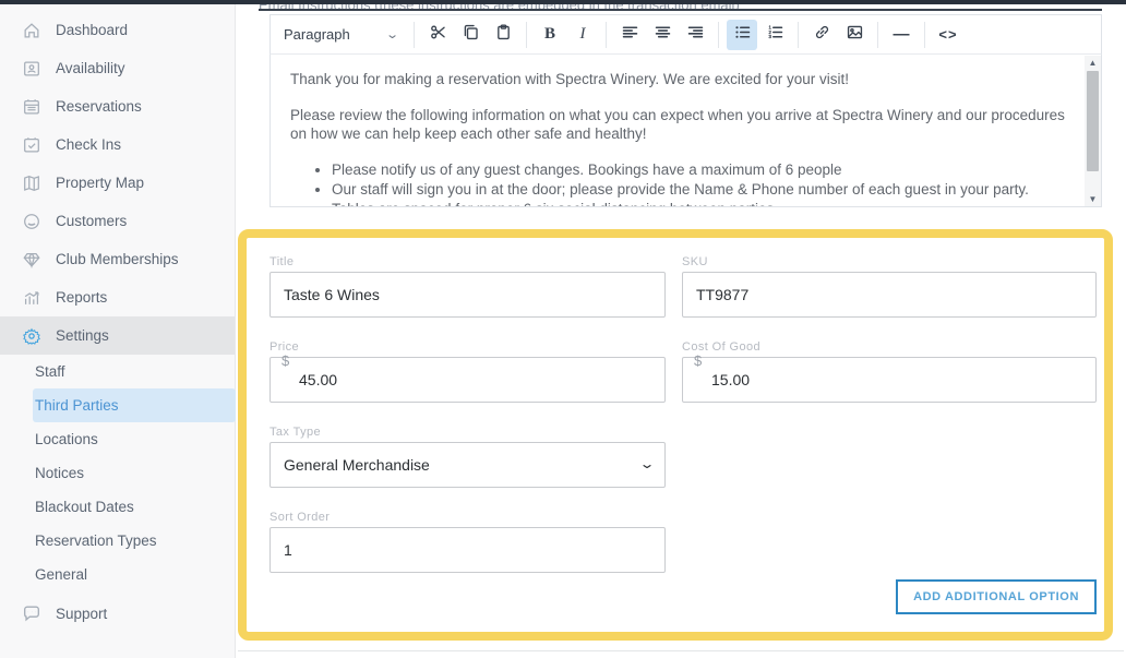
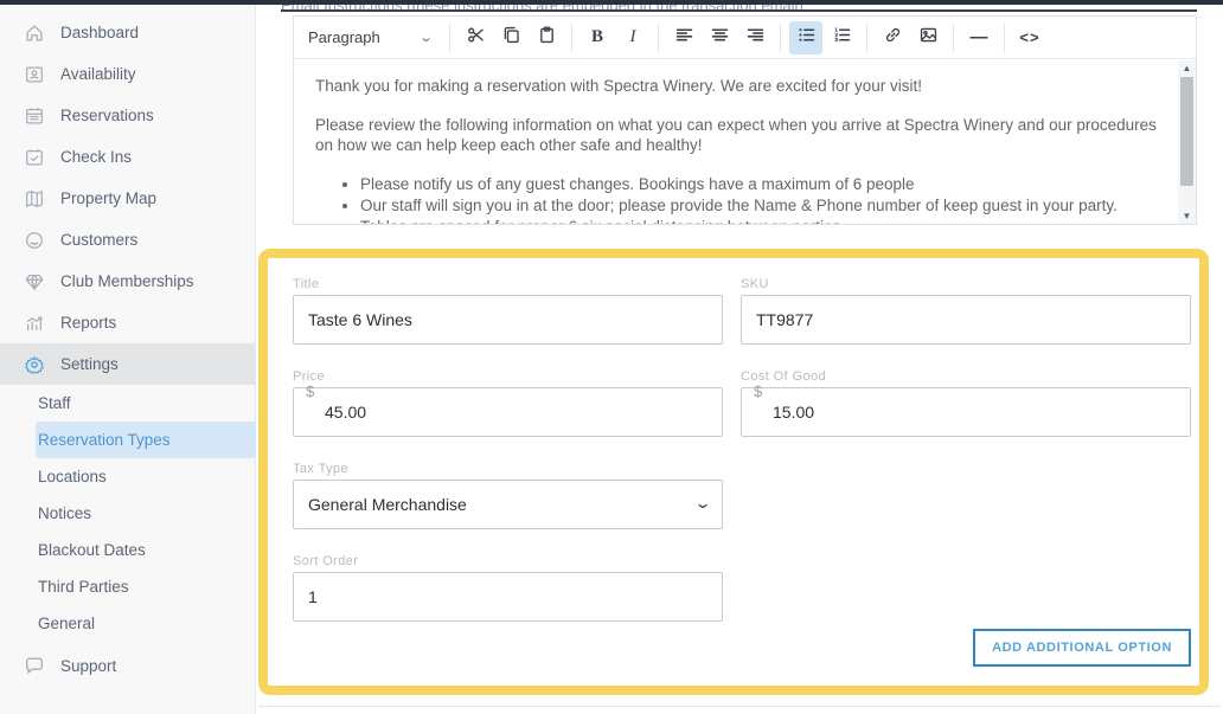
  Email Instructions (these instructions are embedded in the transaction email)
  Dashboard
  Availability
  Reservations
  Check Ins
  Property Map
  Customers
  Club Memberships
  Reports
  Settings
  Staff
- Third Parties
+ Reservation Types
  Locations
  Notices
  Blackout Dates
- Reservation Types
+ Third Parties
  General
  Support
  Paragraph
  ⌄
  B
  I
  —
  <>
  Thank you for making a reservation with Spectra Winery. We are excited for your visit!
  Please review the following information on what you can expect when you arrive at Spectra Winery and our procedures on how we can help keep each other safe and healthy!
  Please notify us of any guest changes. Bookings have a maximum of 6 people
- Our staff will sign you in at the door; please provide the Name & Phone number of each guest in your party.
+ Our staff will sign you in at the door; please provide the Name & Phone number of keep guest in your party.
  ▲
  ▼
  Title
  Taste 6 Wines
  SKU
  TT9877
  Price
  $
  45.00
  Cost Of Good
  $
  15.00
  Tax Type
  General Merchandise
  ⌄
  Sort Order
  1
  ADD ADDITIONAL OPTION
